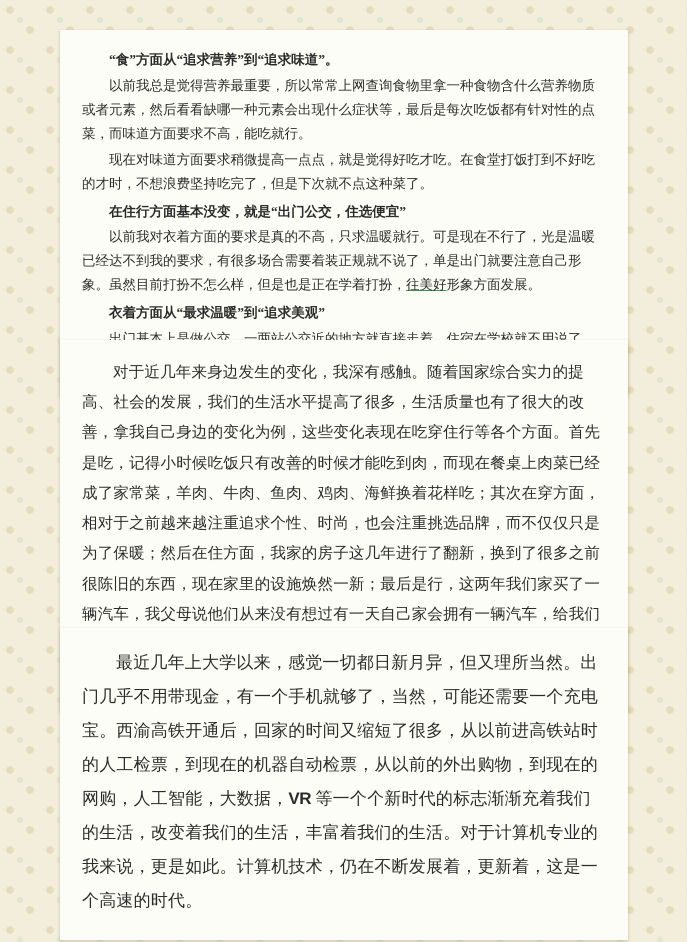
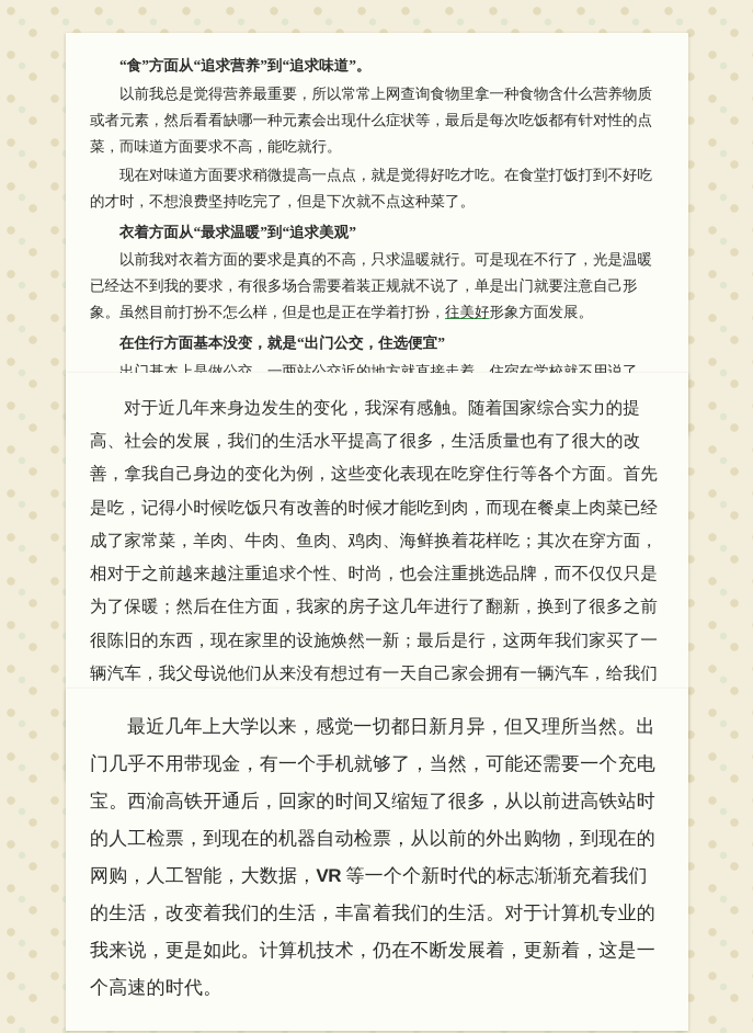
  “食”方面从“追求营养”到“追求味道”。
  以前我总是觉得营养最重要，所以常常上网查询食物里拿一种食物含什么营养物质或者元素，然后看看缺哪一种元素会出现什么症状等，最后是每次吃饭都有针对性的点菜，而味道方面要求不高，能吃就行。
  现在对味道方面要求稍微提高一点点，就是觉得好吃才吃。在食堂打饭打到不好吃的才时，不想浪费坚持吃完了，但是下次就不点这种菜了。
- 在住行方面基本没变，就是“出门公交，住选便宜”
+ 衣着方面从“最求温暖”到“追求美观”
  以前我对衣着方面的要求是真的不高，只求温暖就行。可是现在不行了，光是温暖已经达不到我的要求，有很多场合需要着装正规就不说了，单是出门就要注意自己形象。虽然目前打扮不怎么样，但是也是正在学着打扮，往美好形象方面发展。
- 衣着方面从“最求温暖”到“追求美观”
+ 在住行方面基本没变，就是“出门公交，住选便宜”
  出门基本上是做公交，一两站公交近的地方就直接走着。住宿在学校就不用说了，
  对于近几年来身边发生的变化，我深有感触。随着国家综合实力的提高、社会的发展，我们的生活水平提高了很多，生活质量也有了很大的改善，拿我自己身边的变化为例，这些变化表现在吃穿住行等各个方面。首先是吃，记得小时候吃饭只有改善的时候才能吃到肉，而现在餐桌上肉菜已经成了家常菜，羊肉、牛肉、鱼肉、鸡肉、海鲜换着花样吃；其次在穿方面，相对于之前越来越注重追求个性、时尚，也会注重挑选品牌，而不仅仅只是为了保暖；然后在住方面，我家的房子这几年进行了翻新，换到了很多之前很陈旧的东西，现在家里的设施焕然一新；最后是行，这两年我们家买了一辆汽车，我父母说他们从来没有想过有一天自己家会拥有一辆汽车，给我们
  最近几年上大学以来，感觉一切都日新月异，但又理所当然。出门几乎不用带现金，有一个手机就够了，当然，可能还需要一个充电宝。西渝高铁开通后，回家的时间又缩短了很多，从以前进高铁站时的人工检票，到现在的机器自动检票，从以前的外出购物，到现在的网购，人工智能，大数据，VR 等一个个新时代的标志渐渐充着我们的生活，改变着我们的生活，丰富着我们的生活。对于计算机专业的我来说，更是如此。计算机技术，仍在不断发展着，更新着，这是一个高速的时代。
